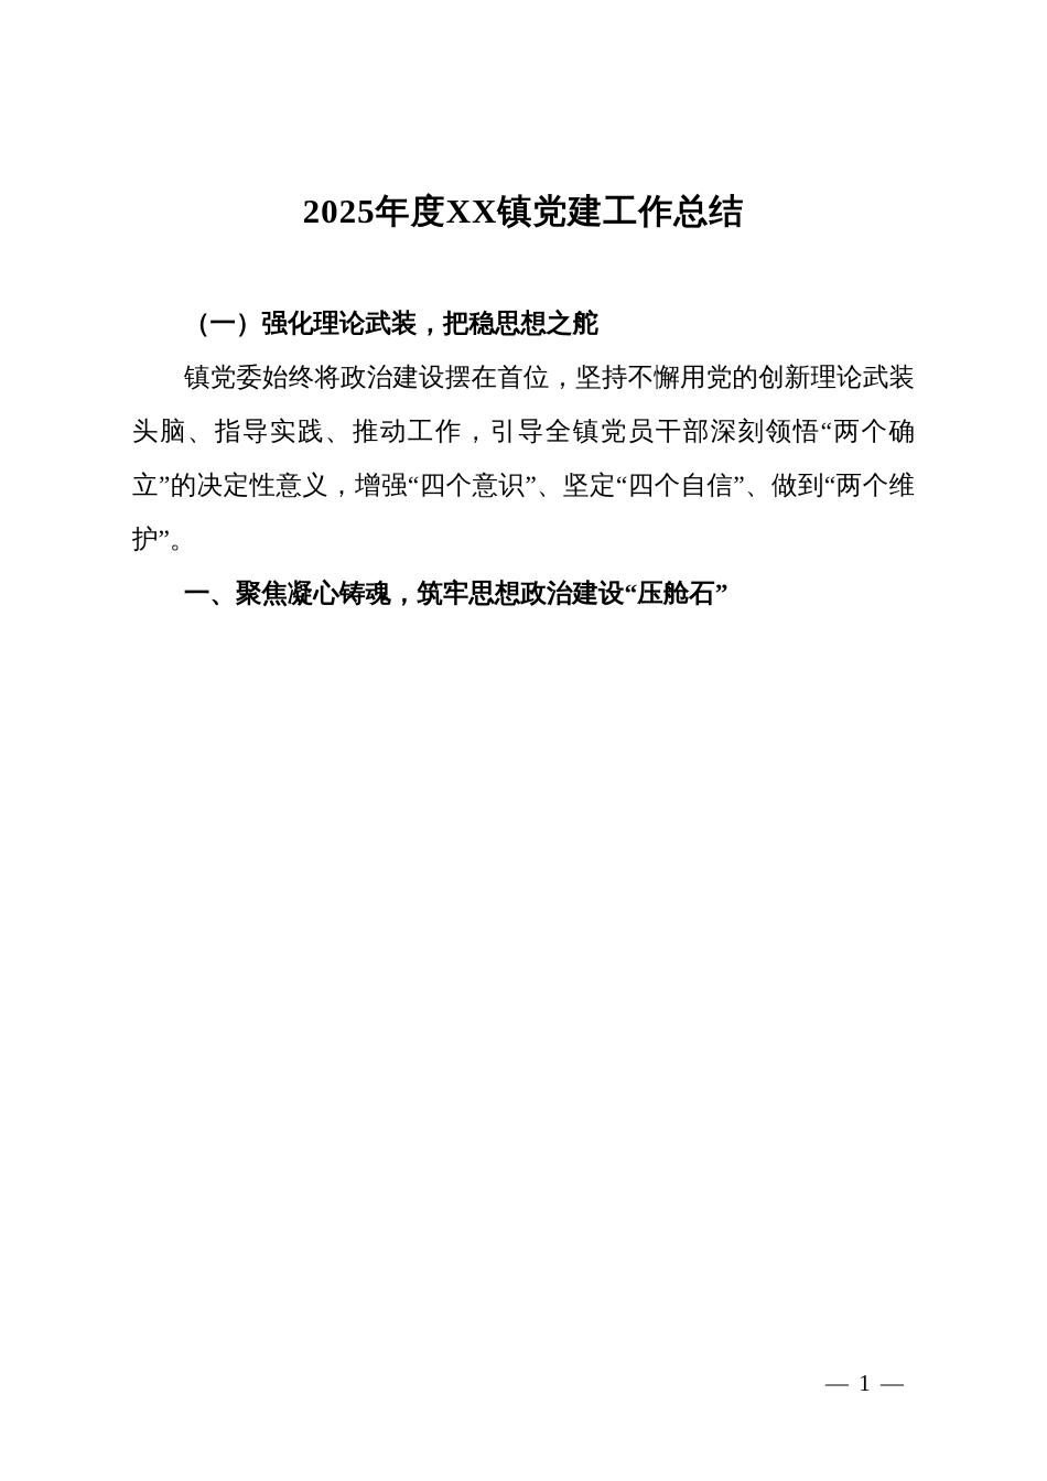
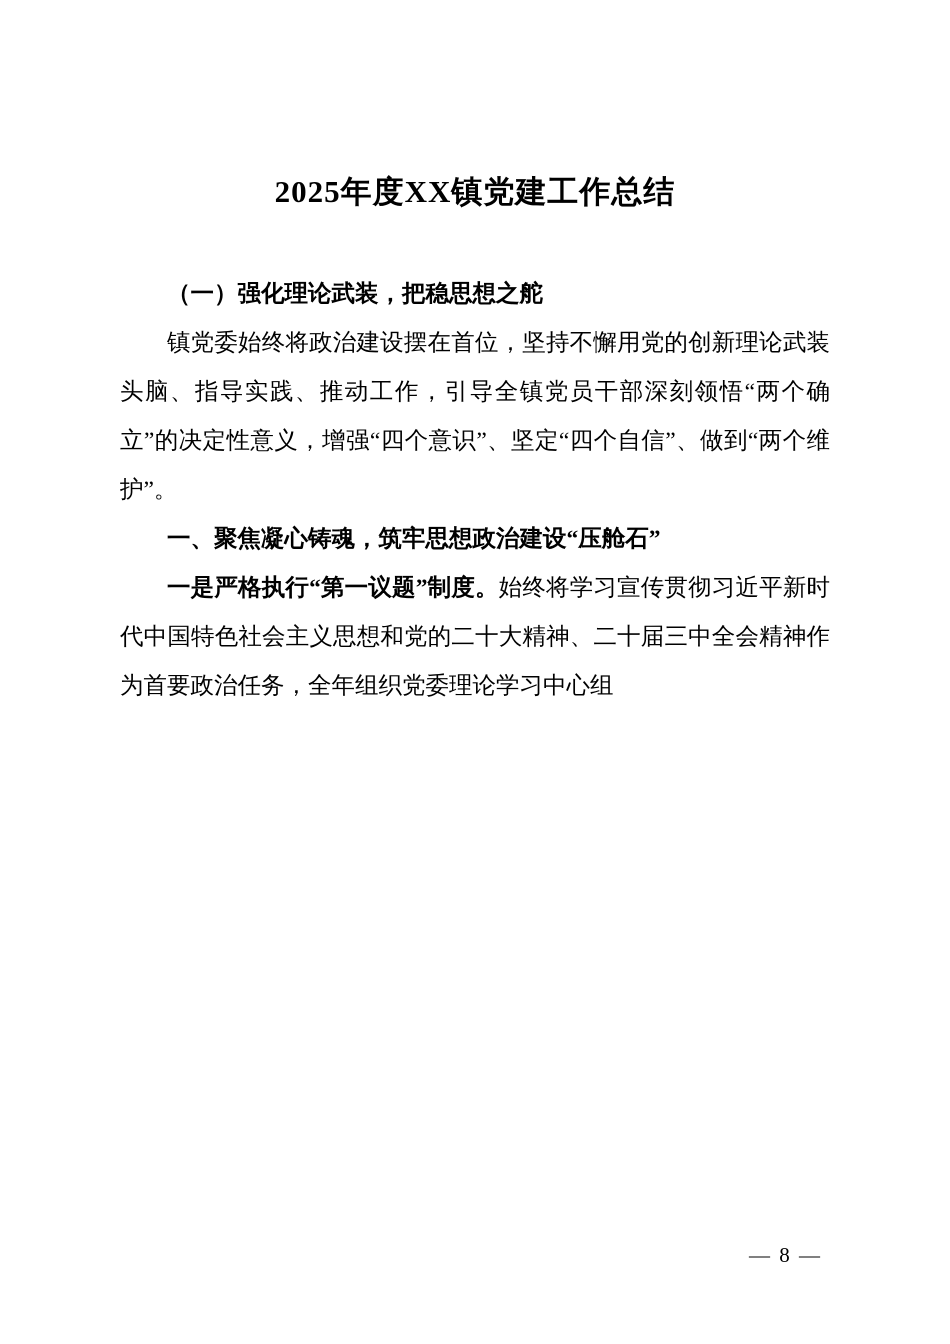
  2025年度XX镇党建工作总结
  （一）强化理论武装，把稳思想之舵
  镇党委始终将政治建设摆在首位，坚持不懈用党的创新理论武装头脑、指导实践、推动工作，引导全镇党员干部深刻领悟“两个确立”的决定性意义，增强“四个意识”、坚定“四个自信”、做到“两个维护”。
  一、聚焦凝心铸魂，筑牢思想政治建设“压舱石”
+ 一是严格执行“第一议题”制度。始终将学习宣传贯彻习近平新时代中国特色社会主义思想和党的二十大精神、二十届三中全会精神作为首要政治任务，全年组织党委理论学习中心组
- — 1 —
+ — 8 —
